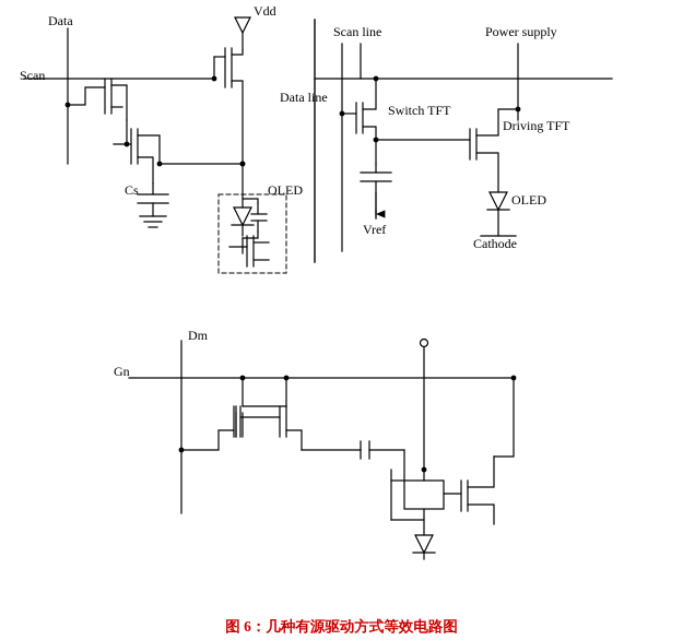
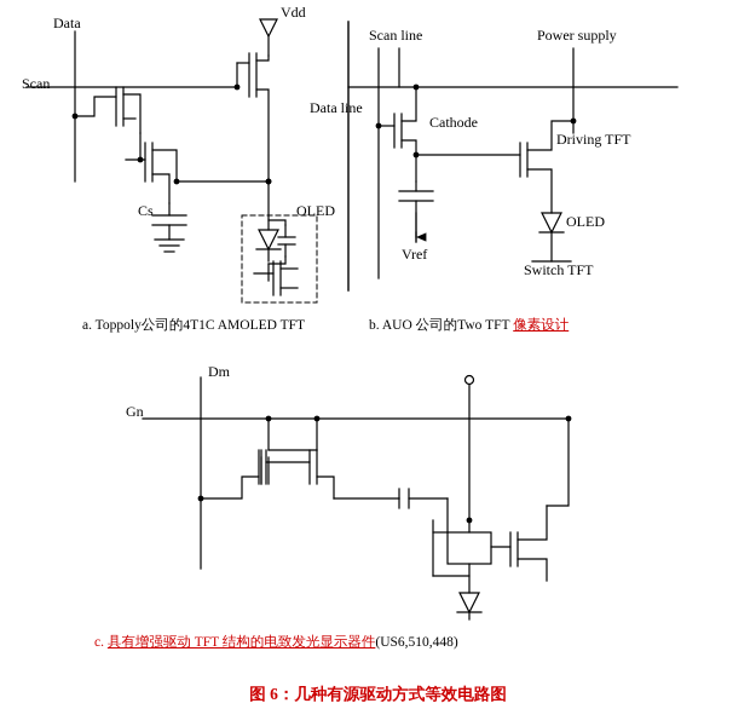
  Data
  Vdd
  Scan
  Cs
  OLED
  Scan line
  Power supply
  Data line
- Switch TFT
+ Cathode
  Driving TFT
  Vref
  OLED
- Cathode
+ Switch TFT
  Dm
  Gn
+ a. Toppoly公司的4T1C AMOLED TFT
+ b. AUO 公司的Two TFT 像素设计
+ c. 具有增强驱动 TFT 结构的电致发光显示器件(US6,510,448)
  图 6：几种有源驱动方式等效电路图
